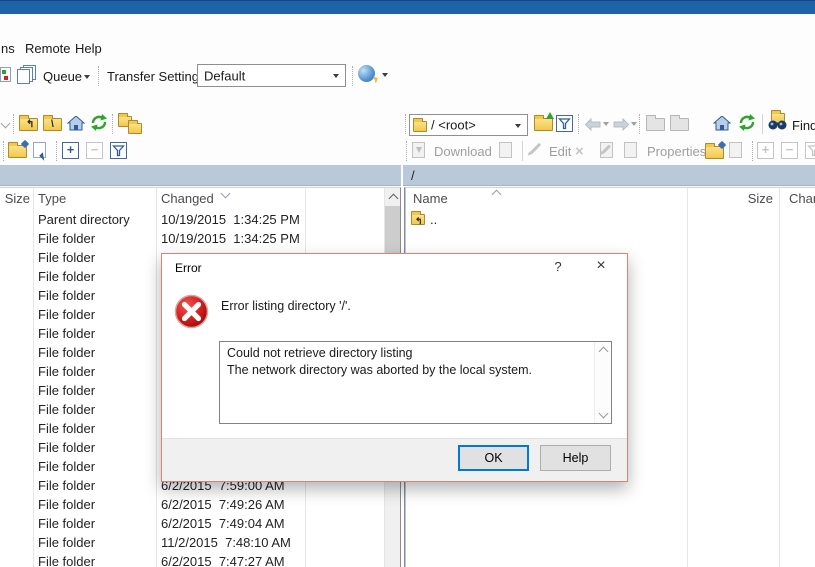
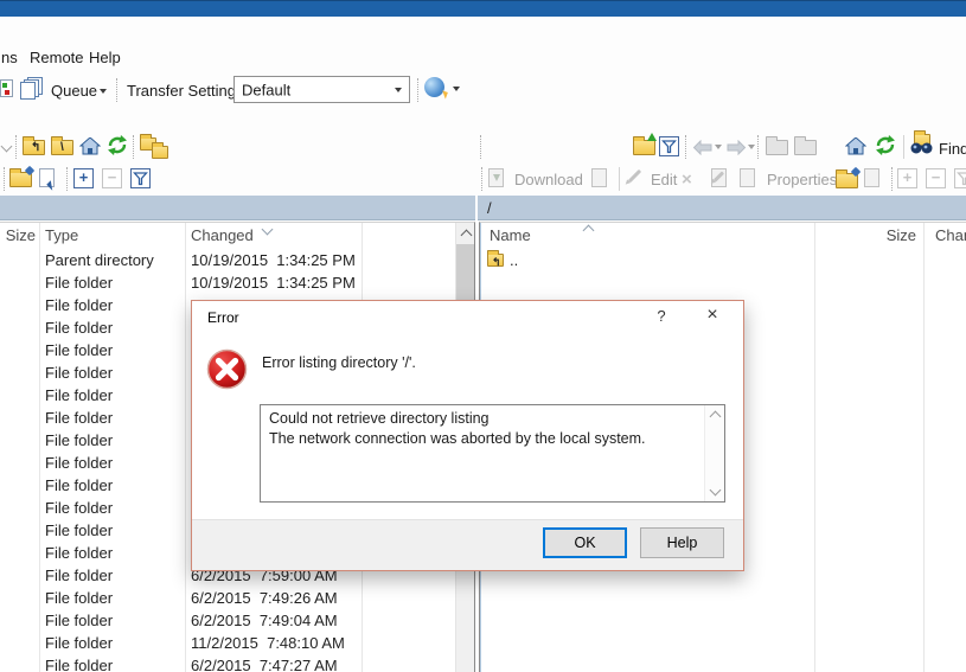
  ns
  Remote
  Help
  Queue
  Transfer Setting
  Default
  ↰
  \
  +
  −
  Size
  Type
  Changed
  Parent directory
  10/19/2015 1:34:25 PM
  File folder
  10/19/2015 1:34:25 PM
  File folder
  File folder
  File folder
  File folder
  File folder
  File folder
  File folder
  File folder
  File folder
  File folder
  File folder
  File folder
  File folder
  6/2/2015 7:59:00 AM
  File folder
  6/2/2015 7:49:26 AM
  File folder
  6/2/2015 7:49:04 AM
  File folder
  11/2/2015 7:48:10 AM
  File folder
  6/2/2015 7:47:27 AM
- / <root>
  Find
  Download
  Edit
  ×
  Properties
  +
  −
  /
  Name
  Size
  Cha
  ↰
  ..
  Error
  ?
  ×
  Error listing directory '/'.
  Could not retrieve directory listing
- The network directory was aborted by the local system.
+ The network connection was aborted by the local system.
  OK
  Help
